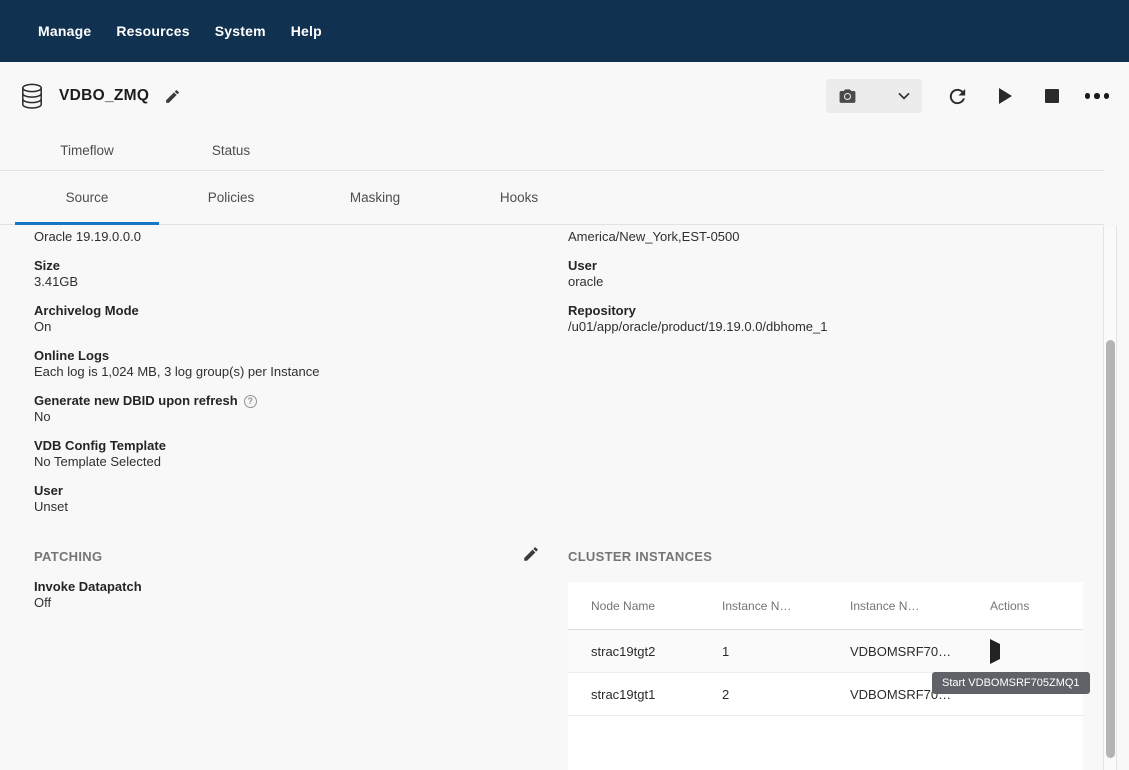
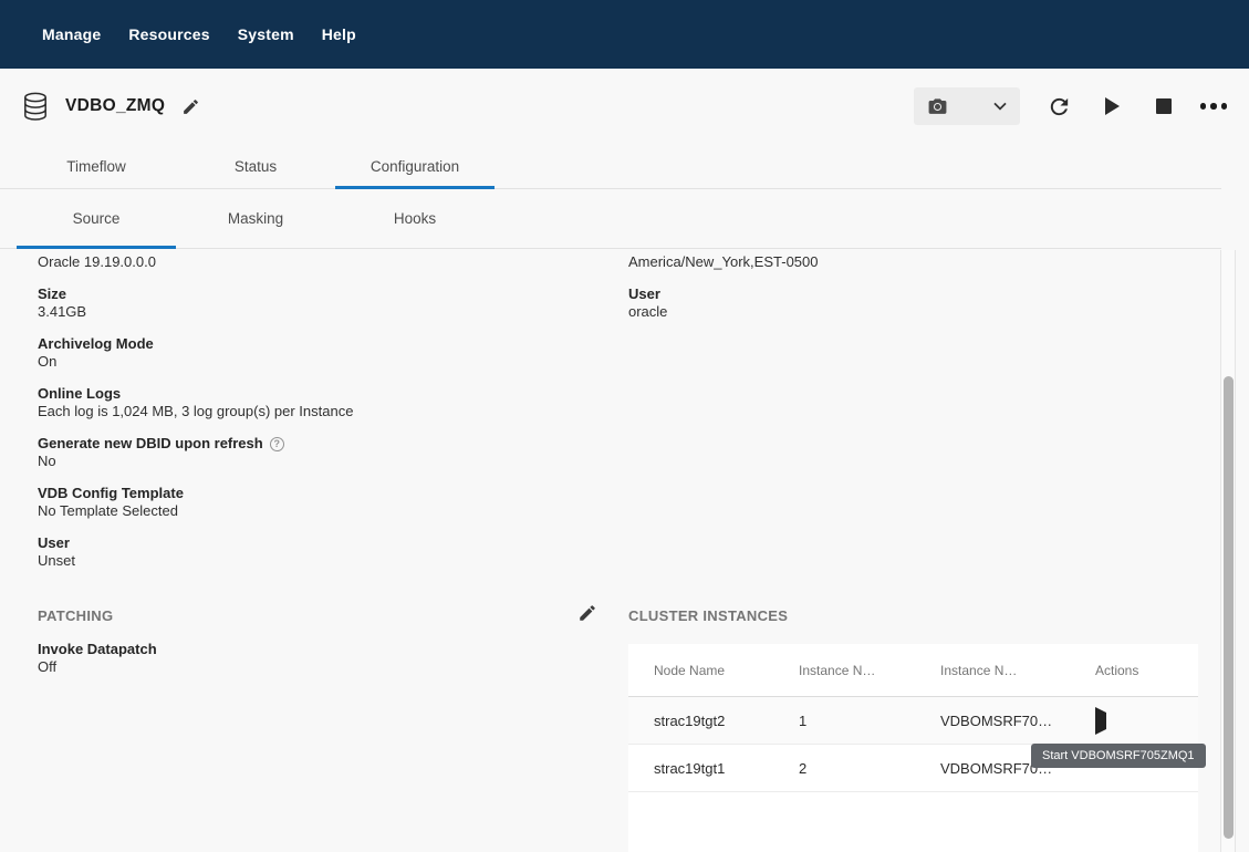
  Manage
  Resources
  System
  Help
  VDBO_ZMQ
  Timeflow
  Status
+ Configuration
  Source
- Policies
  Masking
  Hooks
  Oracle 19.19.0.0.0
  Size
  3.41GB
  Archivelog Mode
  On
  Online Logs
  Each log is 1,024 MB, 3 log group(s) per Instance
  Generate new DBID upon refresh
  No
  VDB Config Template
  No Template Selected
  User
  Unset
  America/New_York,EST-0500
  User
  oracle
- Repository
- /u01/app/oracle/product/19.19.0.0/dbhome_1
  PATCHING
  Invoke Datapatch
  Off
  CLUSTER INSTANCES
  Node Name
  Instance N…
  Instance N…
  Actions
  strac19tgt2
  1
  VDBOMSRF70…
  strac19tgt1
  2
  VDBOMSRF70…
  Start VDBOMSRF705ZMQ1
